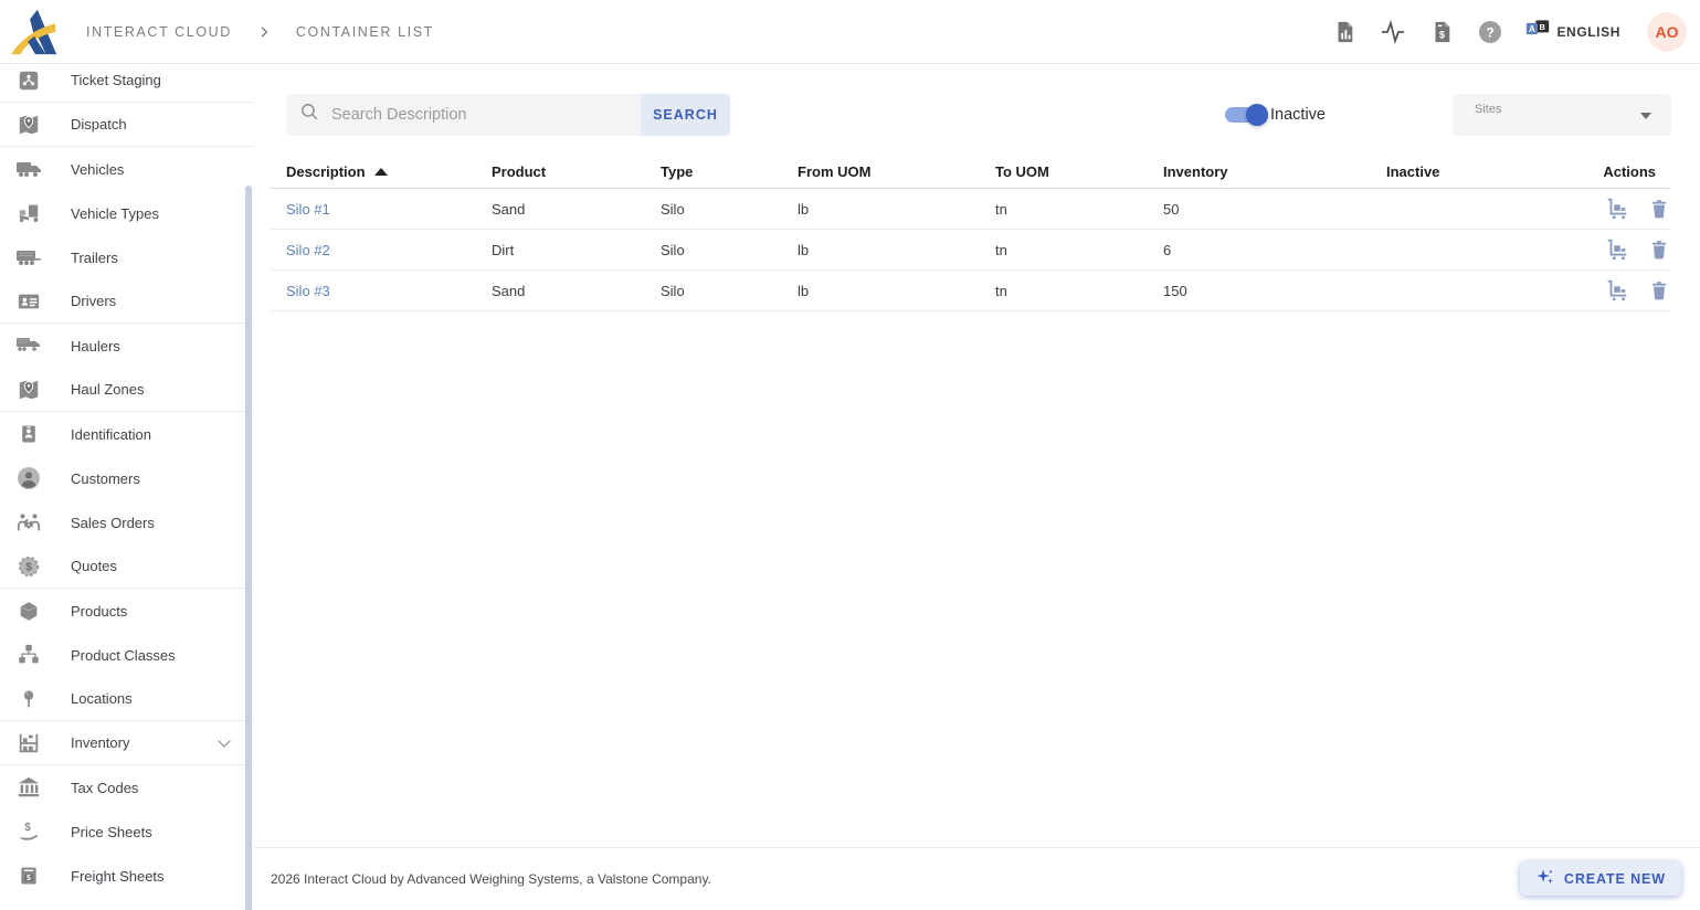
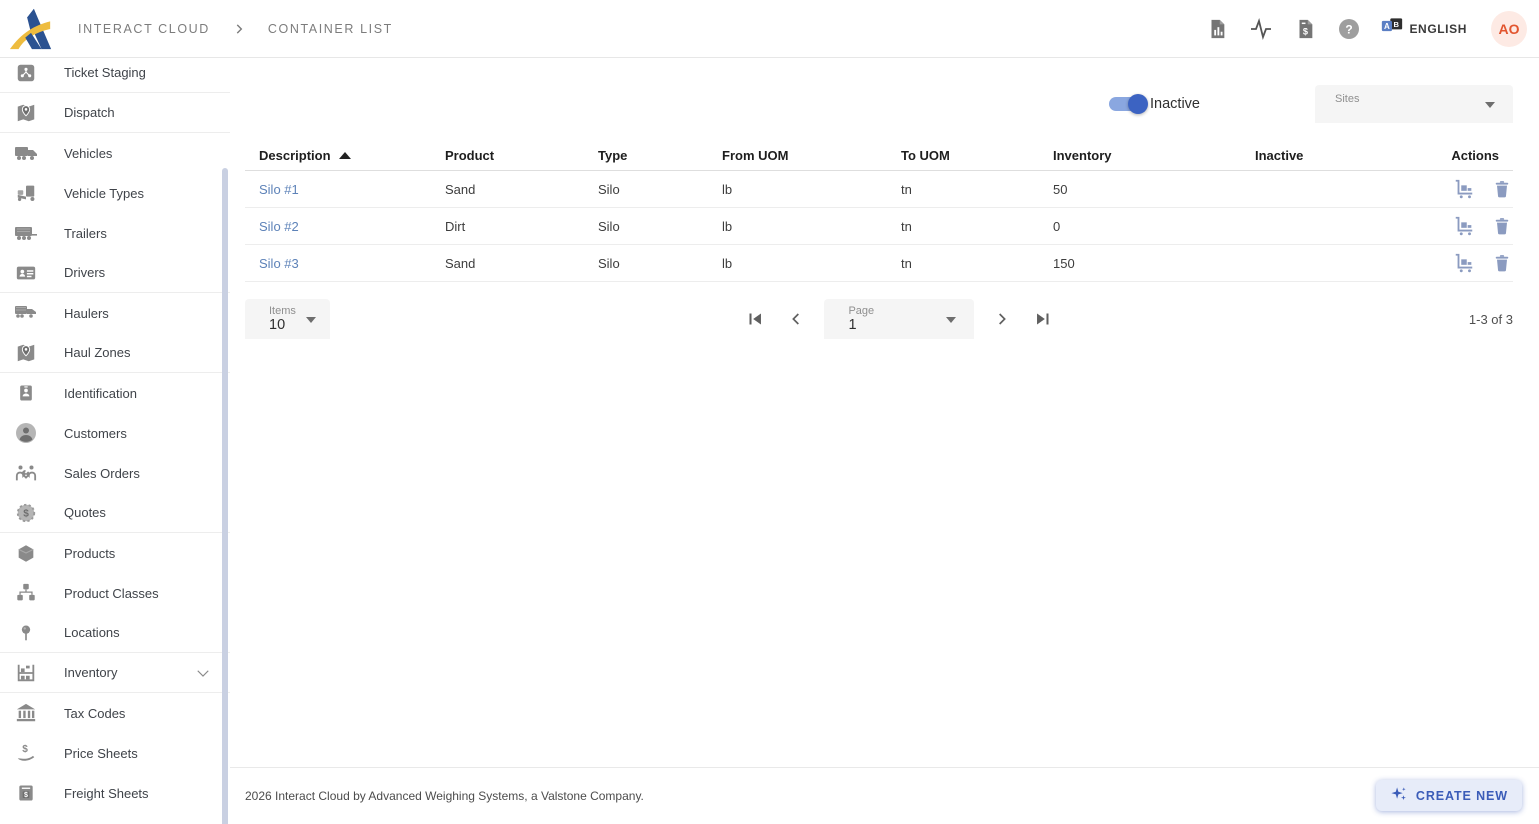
  INTERACT CLOUD
  CONTAINER LIST
  $
  ?
  B
  A
  ENGLISH
  AO
  Ticket Staging
  Dispatch
  Vehicles
  Vehicle Types
  Trailers
  Drivers
  Haulers
  Haul Zones
  Identification
  Customers
  Sales Orders
  $
  Quotes
  Products
  Product Classes
  Locations
  Inventory
  Tax Codes
  $
  Price Sheets
  $
  Freight Sheets
- Search Description
- SEARCH
  Inactive
  Sites
  Description
  Product
  Type
  From UOM
  To UOM
  Inventory
  Inactive
  Actions
  Silo #1
  Sand
  Silo
  lb
  tn
  50
  Silo #2
  Dirt
  Silo
  lb
  tn
- 6
+ 0
  Silo #3
  Sand
  Silo
  lb
  tn
  150
+ Items
+ 10
+ Page
+ 1
+ 1-3 of 3
  2026 Interact Cloud by Advanced Weighing Systems, a Valstone Company.
  CREATE NEW
